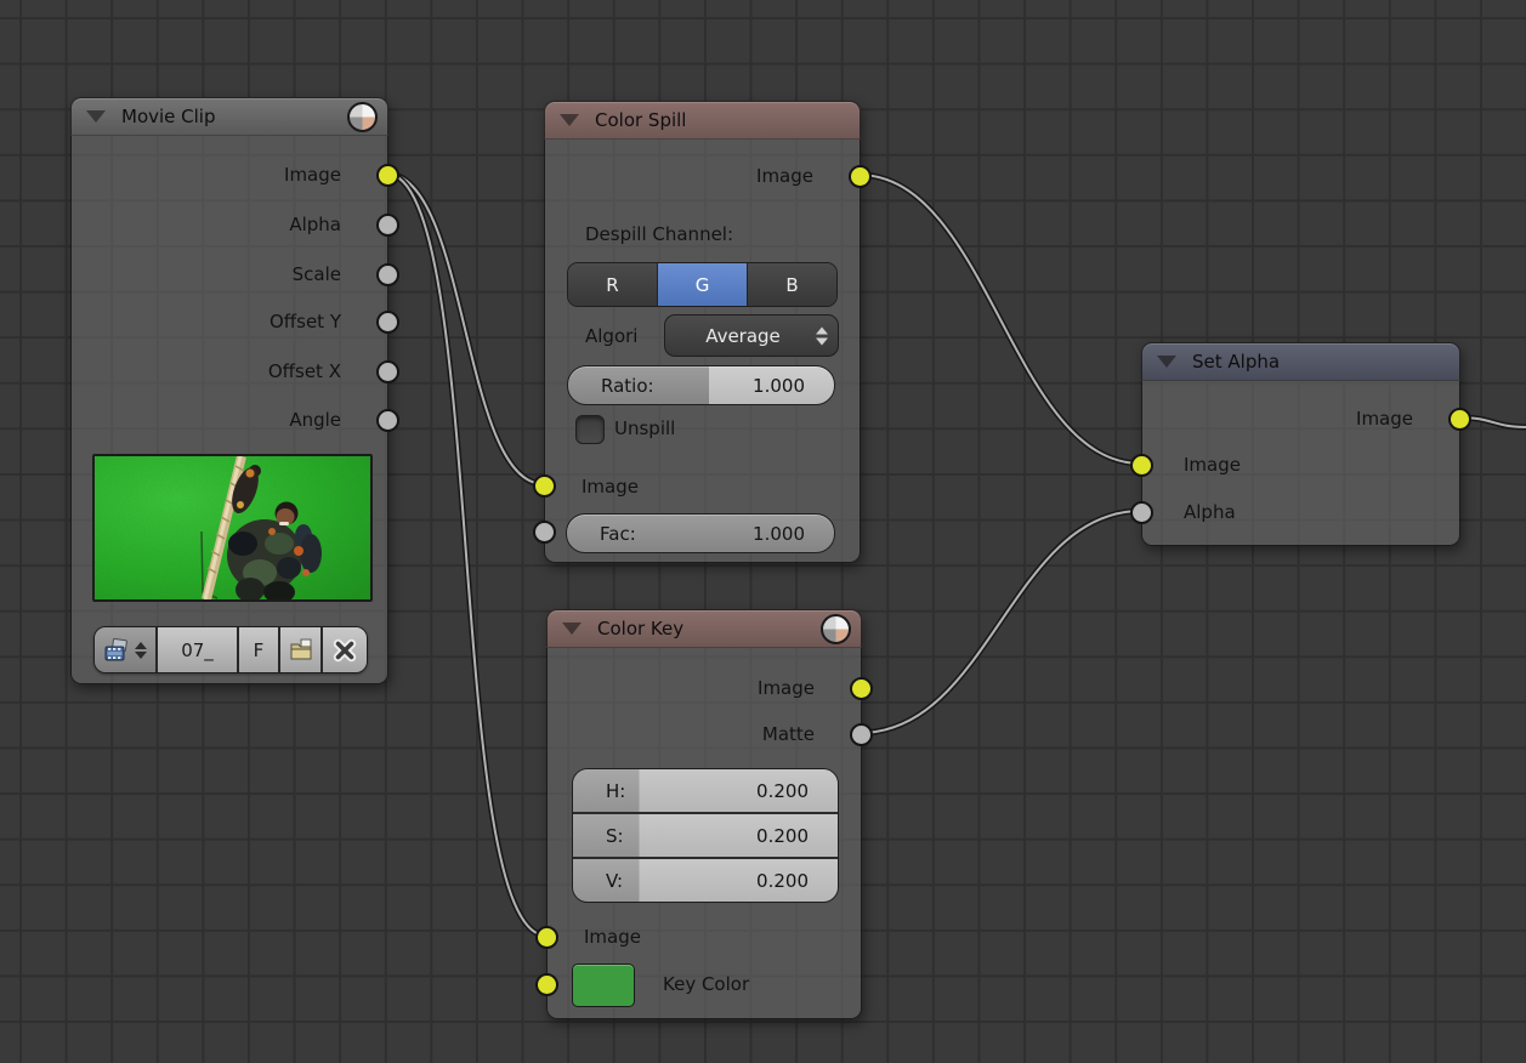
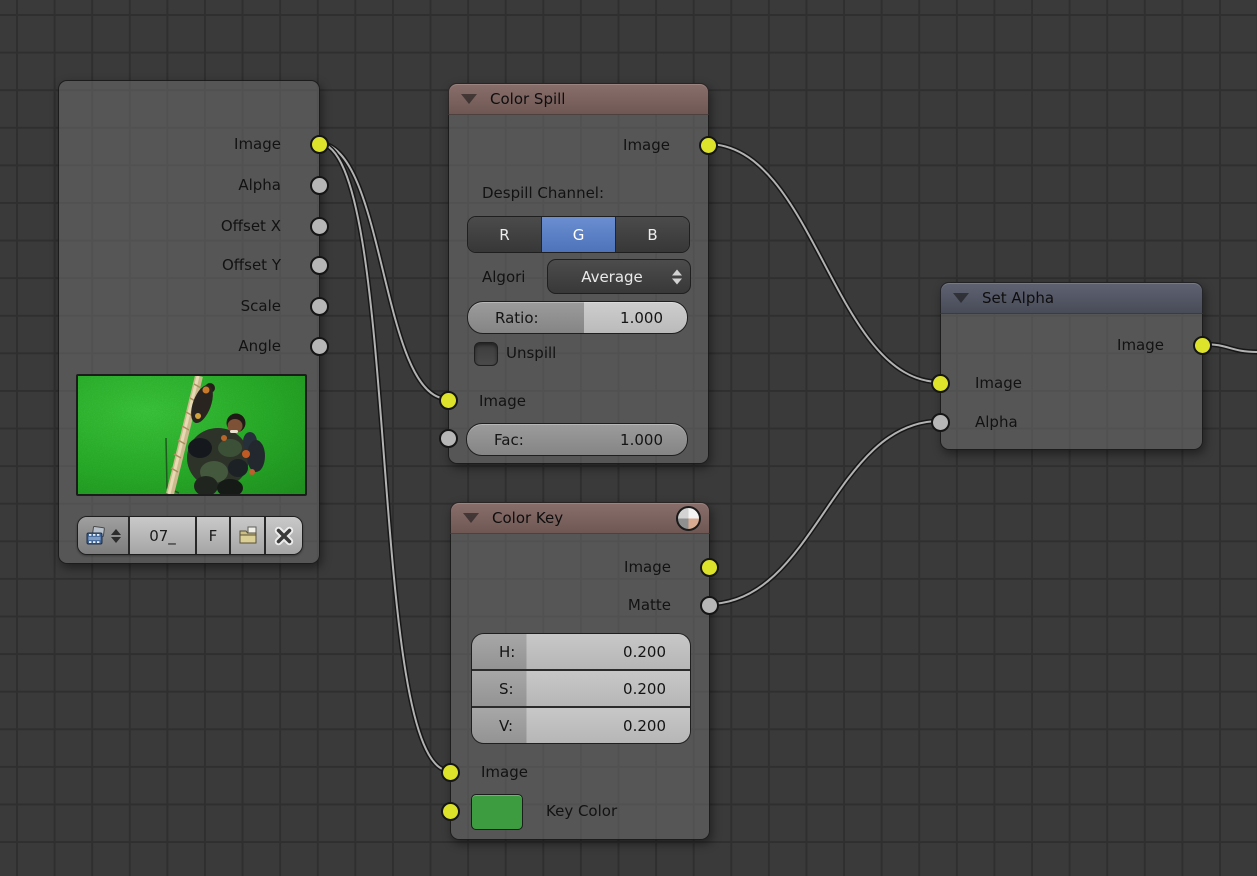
- Movie Clip
  Image
  Alpha
- Scale
+ Offset X
  Offset Y
- Offset X
+ Scale
  Angle
  07_
  F
  Color Spill
  Image
  Despill Channel:
  R
  G
  B
  Algori
  Average
  Ratio:
  1.000
  Unspill
  Image
  Fac:
  1.000
  Color Key
  Image
  Matte
  H:
  0.200
  S:
  0.200
  V:
  0.200
  Image
  Key Color
  Set Alpha
  Image
  Image
  Alpha
